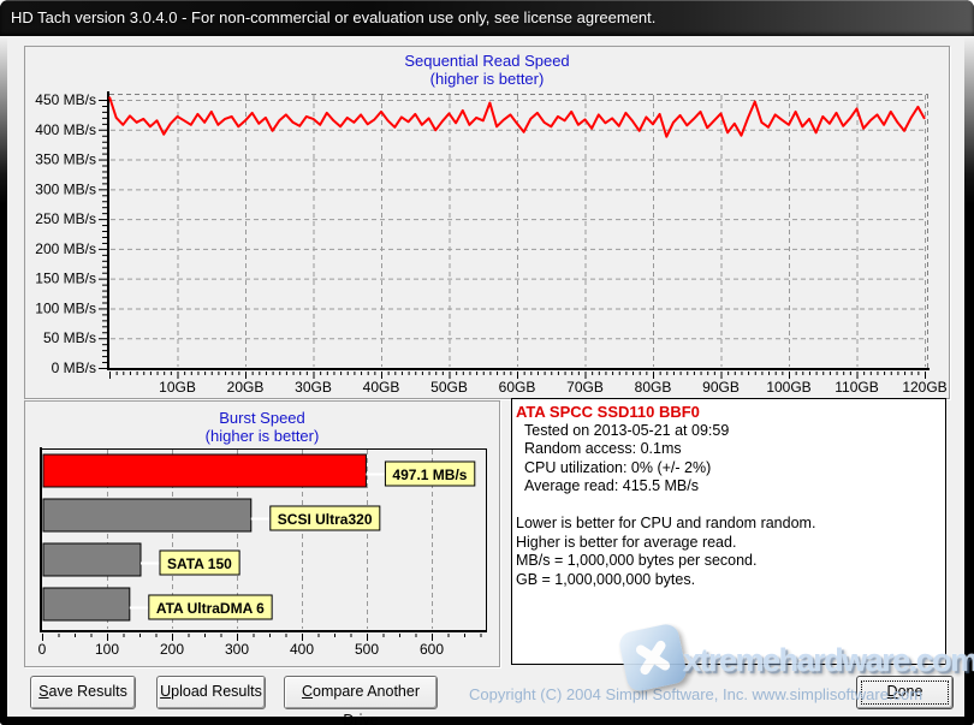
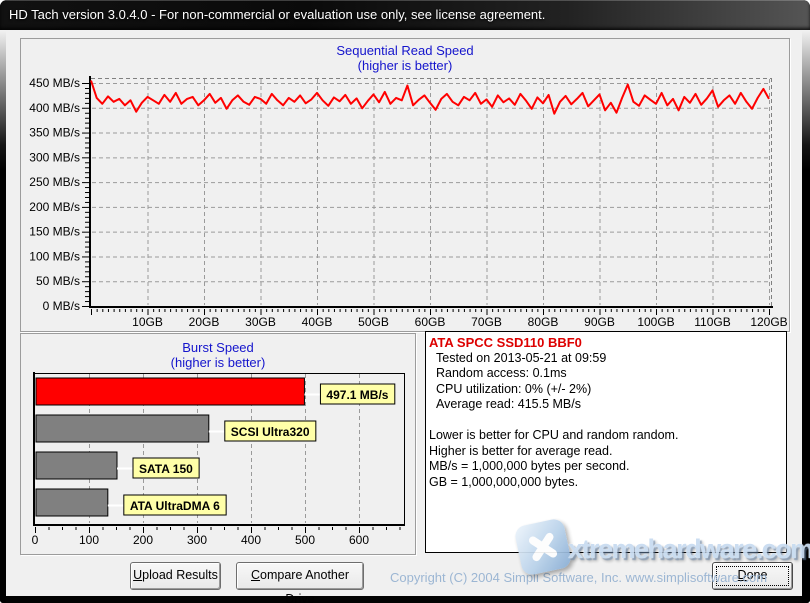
  HD Tach version 3.0.4.0 - For non-commercial or evaluation use only, see license agreement.
  Sequential Read Speed
  (higher is better)
  0 MB/s
  50 MB/s
  100 MB/s
  150 MB/s
  200 MB/s
  250 MB/s
  300 MB/s
  350 MB/s
  400 MB/s
  450 MB/s
  10GB
  20GB
  30GB
  40GB
  50GB
  60GB
  70GB
  80GB
  90GB
  100GB
  110GB
  120GB
  Burst Speed
  (higher is better)
  0
  100
  200
  300
  400
  500
  600
  497.1 MB/s
  SCSI Ultra320
  SATA 150
  ATA UltraDMA 6
  ATA SPCC SSD110 BBF0
  Tested on 2013-05-21 at 09:59
  Random access: 0.1ms
  CPU utilization: 0% (+/- 2%)
  Average read: 415.5 MB/s
  Lower is better for CPU and random random.
  Higher is better for average read.
  MB/s = 1,000,000 bytes per second.
  GB = 1,000,000,000 bytes.
- Save Results
  Upload Results
  Compare Another Drive
  Done
  Copyright (C) 2004 Simpli Software, Inc. www.simplisoftware.com
  xtremehardware.com
